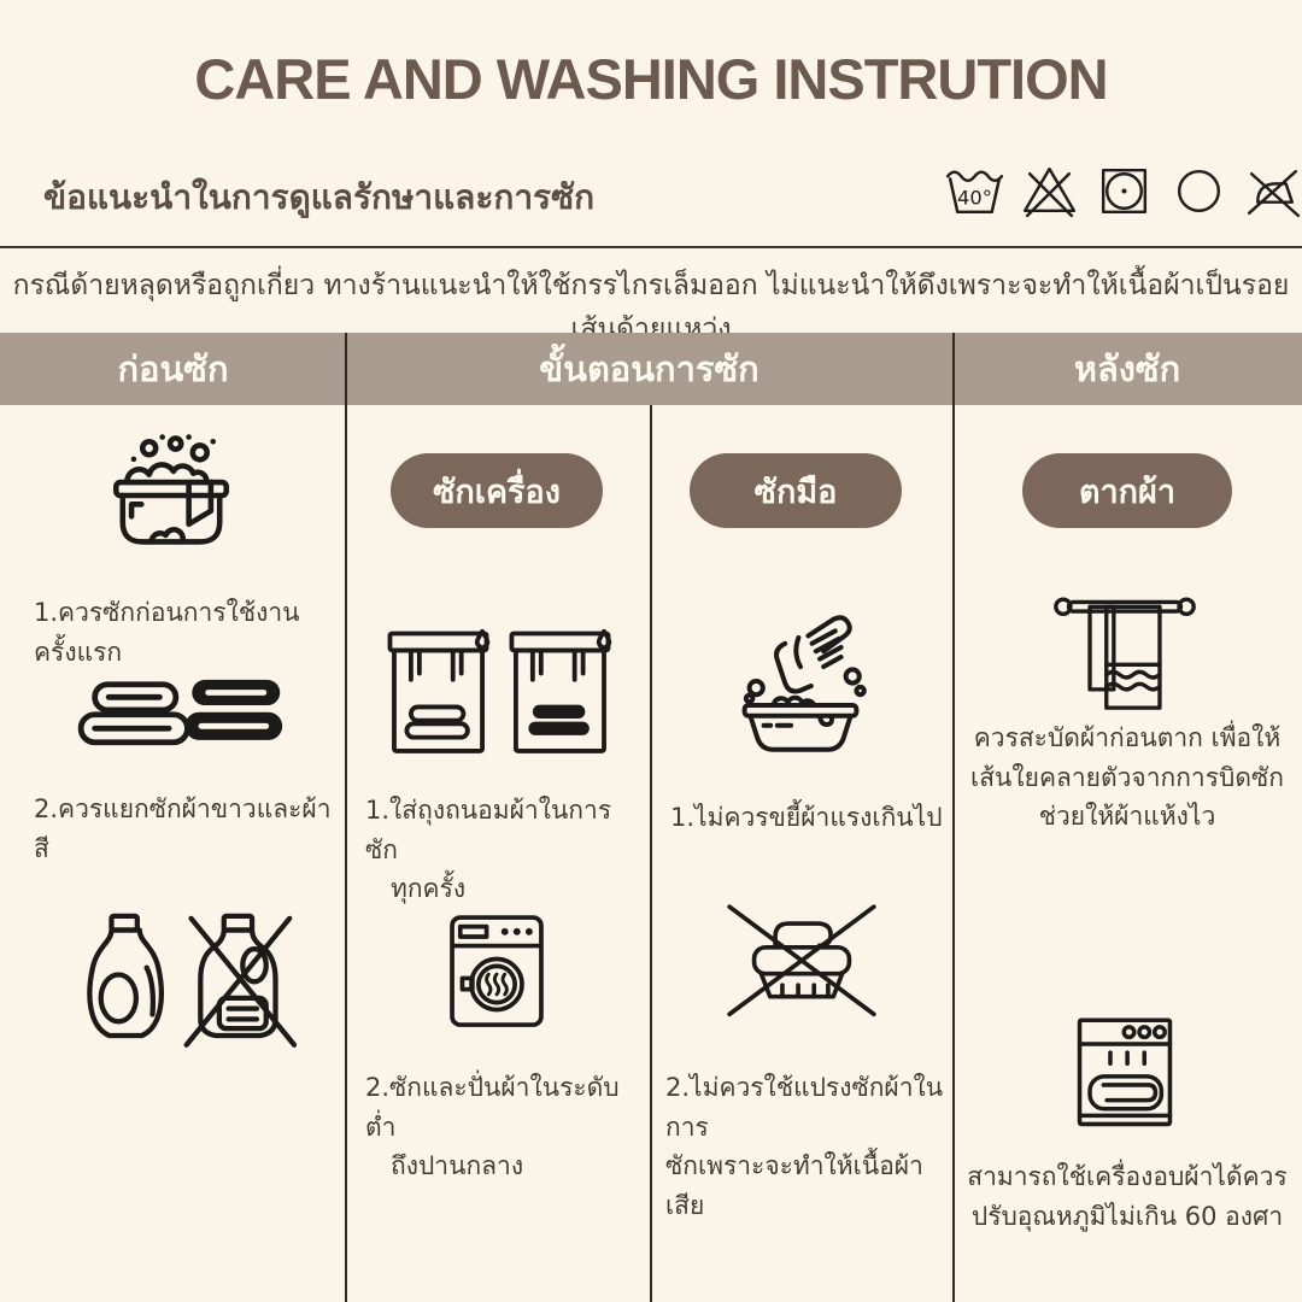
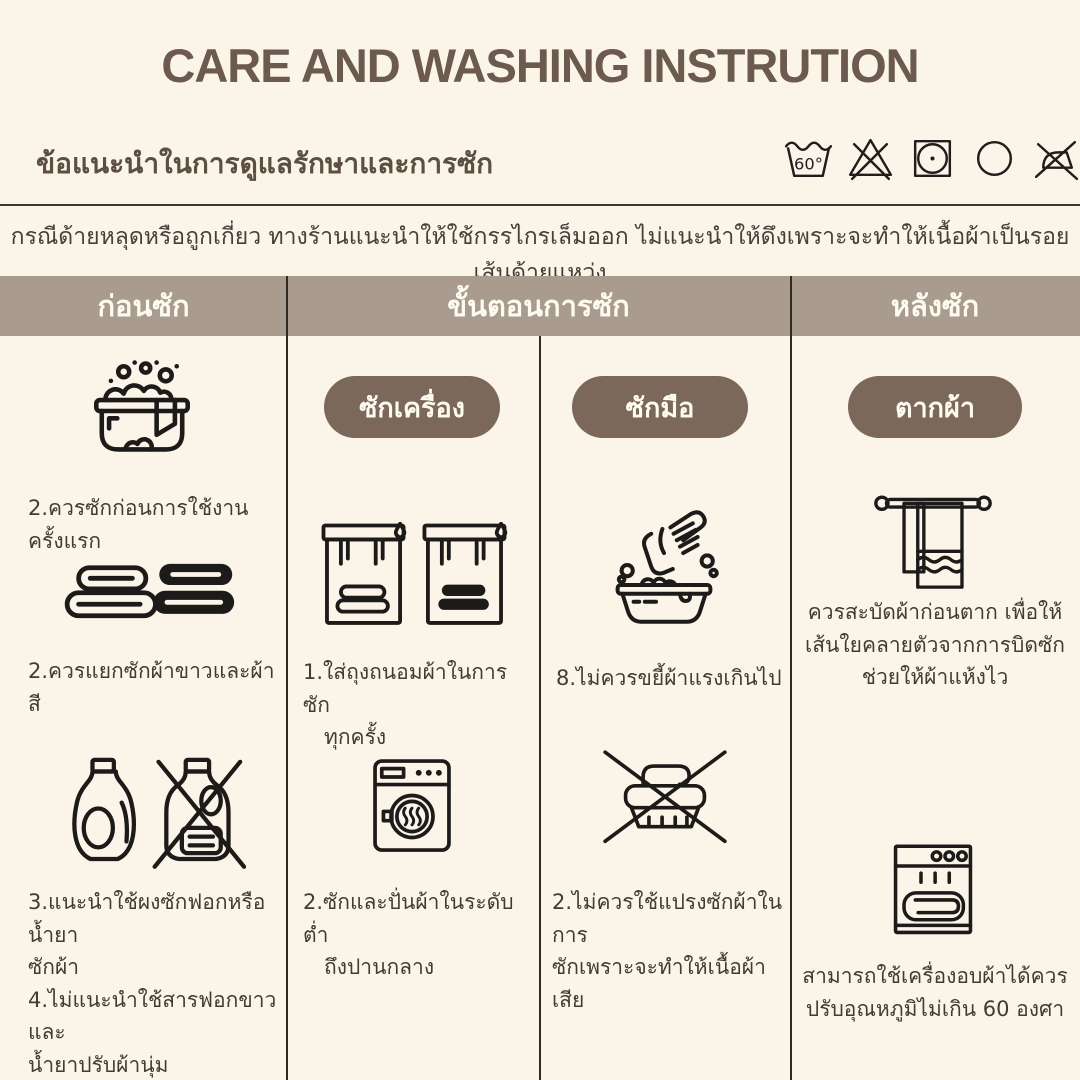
  CARE AND WASHING INSTRUTION
  ข้อแนะนำในการดูแลรักษาและการซัก
- 40°
+ 60°
  กรณีด้ายหลุดหรือถูกเกี่ยว ทางร้านแนะนำให้ใช้กรรไกรเล็มออก ไม่แนะนำให้ดึงเพราะจะทำให้เนื้อผ้าเป็นรอยเส้นด้ายแหว่ง
  ก่อนซัก
  ขั้นตอนการซัก
  หลังซัก
- 1.ควรซักก่อนการใช้งานครั้งแรก
+ 2.ควรซักก่อนการใช้งานครั้งแรก
  2.ควรแยกซักผ้าขาวและผ้าสี
+ 3.แนะนำใช้ผงซักฟอกหรือน้ำยา
+ ซักผ้า
+ 4.ไม่แนะนำใช้สารฟอกขาว และ
+ น้ำยาปรับผ้านุ่ม
  ซักเครื่อง
  1.ใส่ถุงถนอมผ้าในการซัก
  ทุกครั้ง
  2.ซักและปั่นผ้าในระดับต่ำ
  ถึงปานกลาง
  ซักมือ
- 1.ไม่ควรขยี้ผ้าแรงเกินไป
+ 8.ไม่ควรขยี้ผ้าแรงเกินไป
  2.ไม่ควรใช้แปรงซักผ้าในการ
  ซักเพราะจะทำให้เนื้อผ้าเสีย
  ตากผ้า
  ควรสะบัดผ้าก่อนตาก เพื่อให้
  เส้นใยคลายตัวจากการบิดซัก
  ช่วยให้ผ้าแห้งไว
  สามารถใช้เครื่องอบผ้าได้ควร
  ปรับอุณหภูมิไม่เกิน 60 องศา
